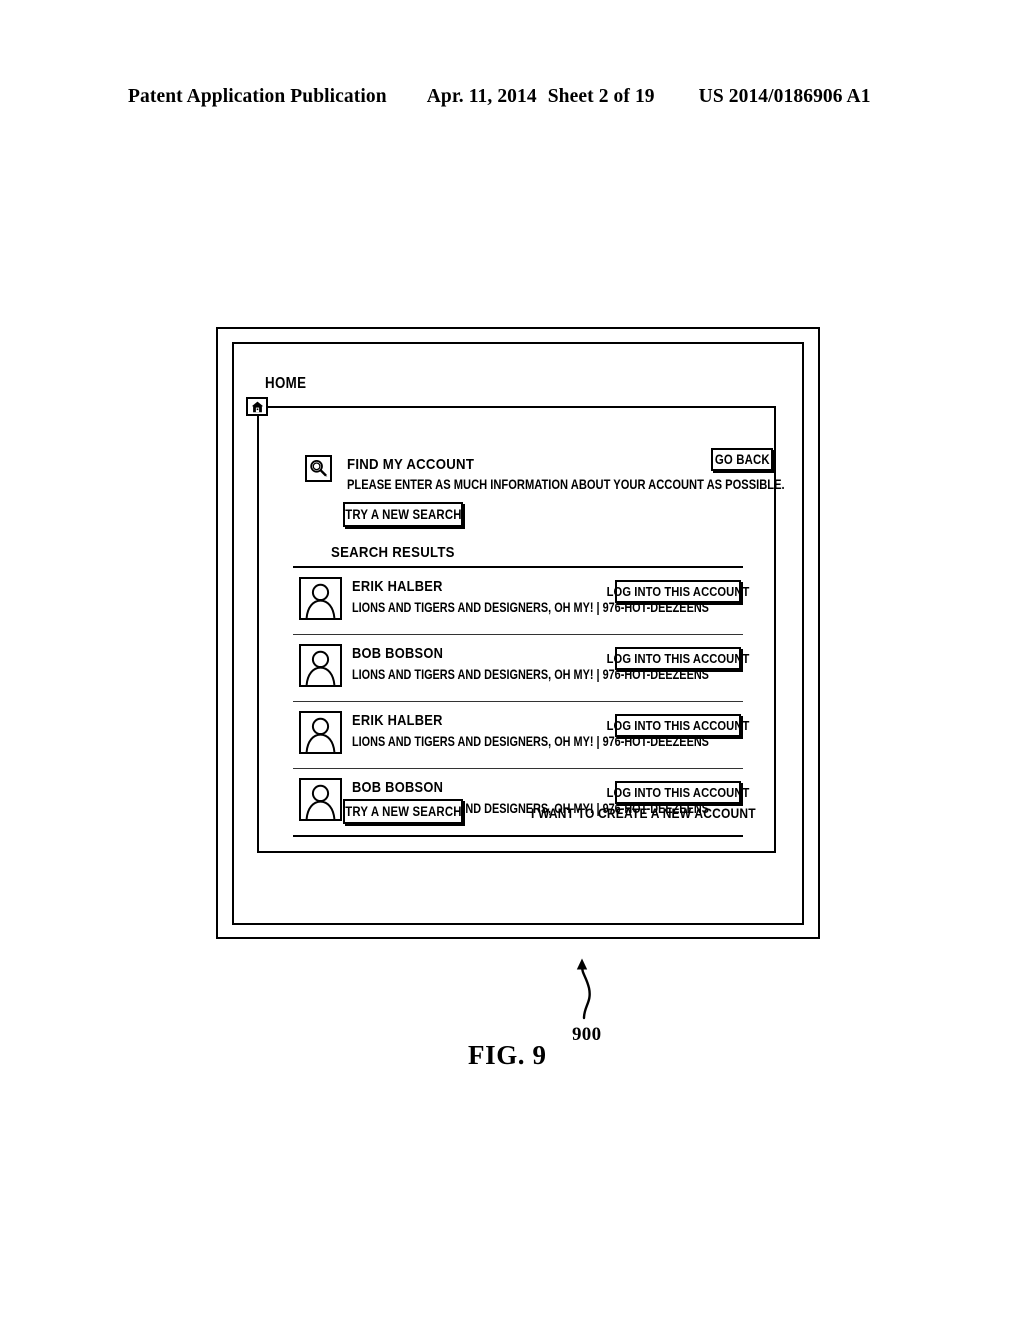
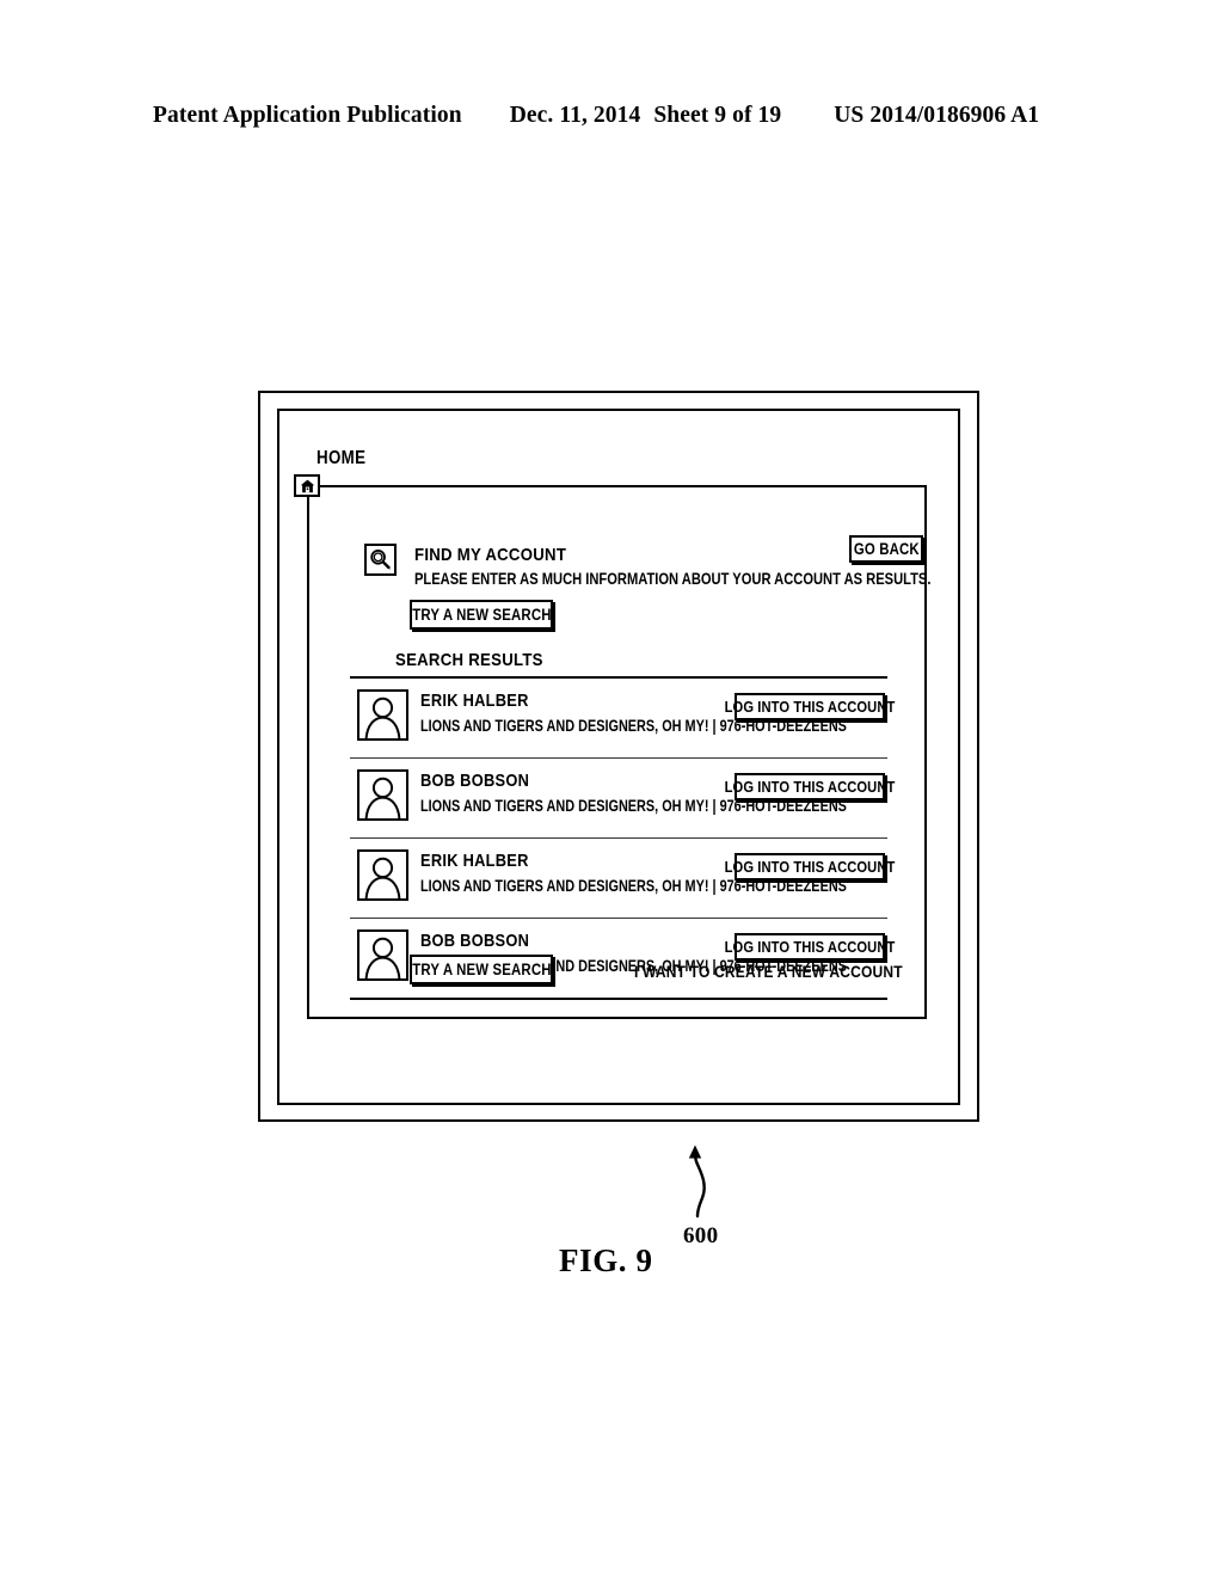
  Patent Application Publication
- Apr. 11, 2014
+ Dec. 11, 2014
- Sheet 2 of 19
+ Sheet 9 of 19
  US 2014/0186906 A1
  HOME
  FIND MY ACCOUNT
- PLEASE ENTER AS MUCH INFORMATION ABOUT YOUR ACCOUNT AS POSSIBLE.
+ PLEASE ENTER AS MUCH INFORMATION ABOUT YOUR ACCOUNT AS RESULTS.
  GO BACK
  TRY A NEW SEARCH
  SEARCH RESULTS
  ERIK HALBER
  LIONS AND TIGERS AND DESIGNERS, OH MY! | 976-HOT-DEEZEENS
  LOG INTO THIS ACCOUNT
  BOB BOBSON
  LIONS AND TIGERS AND DESIGNERS, OH MY! | 976-HOT-DEEZEENS
  LOG INTO THIS ACCOUNT
  ERIK HALBER
  LIONS AND TIGERS AND DESIGNERS, OH MY! | 976-HOT-DEEZEENS
  LOG INTO THIS ACCOUNT
  BOB BOBSON
  LOG INTO THIS ACCOUNT
  TRY A NEW SEARCH
  I WANT TO CREATE A NEW ACCOUNT
- 900
+ 600
  FIG. 9
